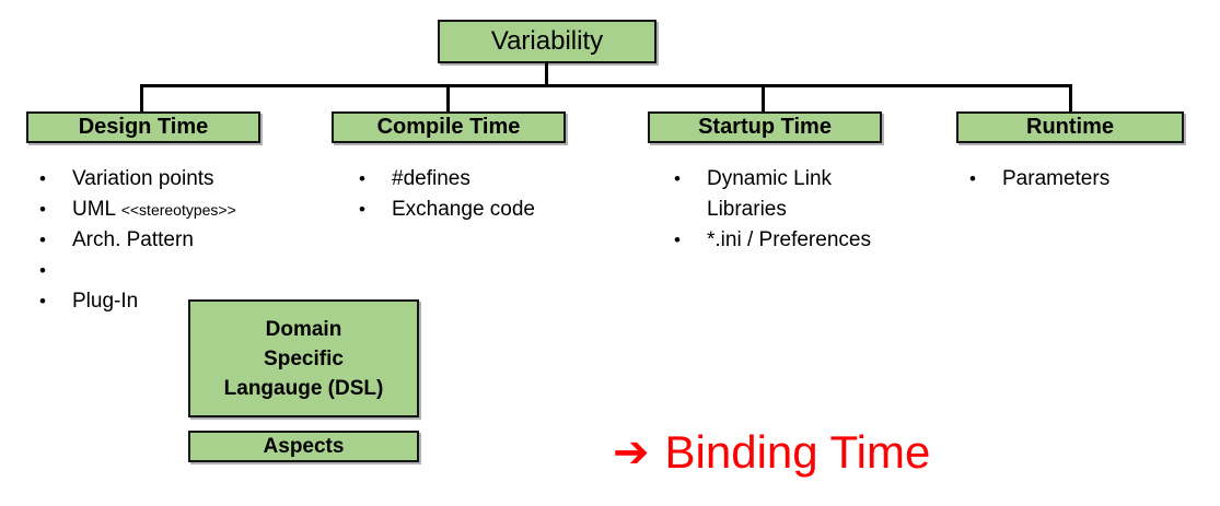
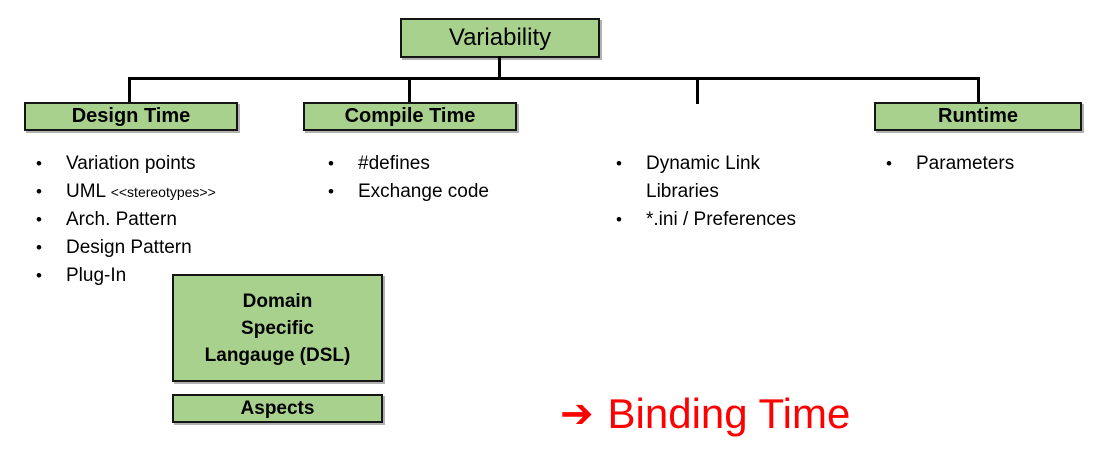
  Variability
  Design Time
  Compile Time
- Startup Time
  Runtime
  •
  Variation points
  •
  UML <<stereotypes>>
  •
  Arch. Pattern
  •
+ Design Pattern
  •
  Plug-In
  •
  #defines
  •
  Exchange code
  •
  Dynamic Link
  Libraries
  •
  *.ini / Preferences
  •
  Parameters
  Domain
  Specific
  Langauge (DSL)
  Aspects
  ➔
  Binding Time
